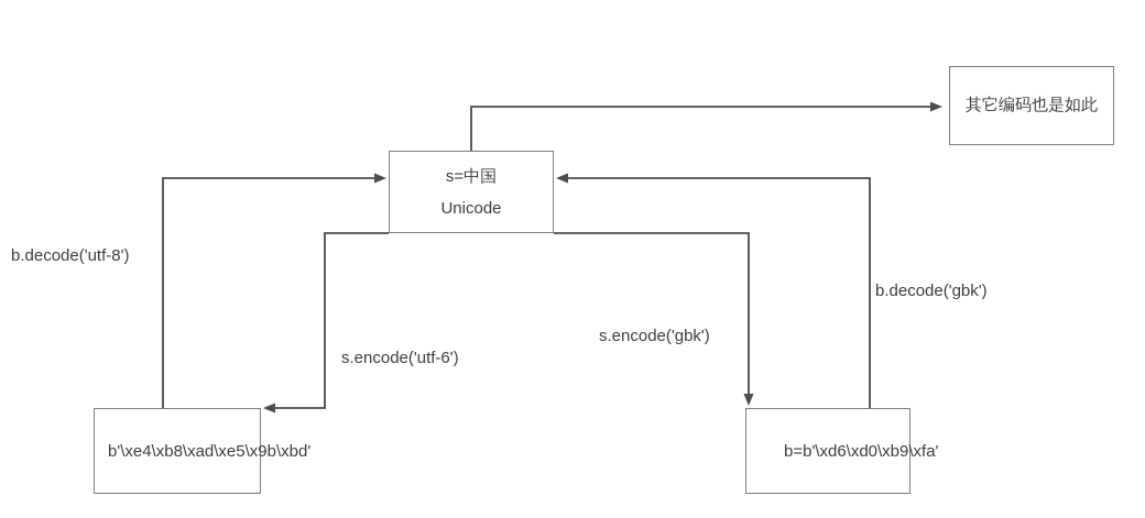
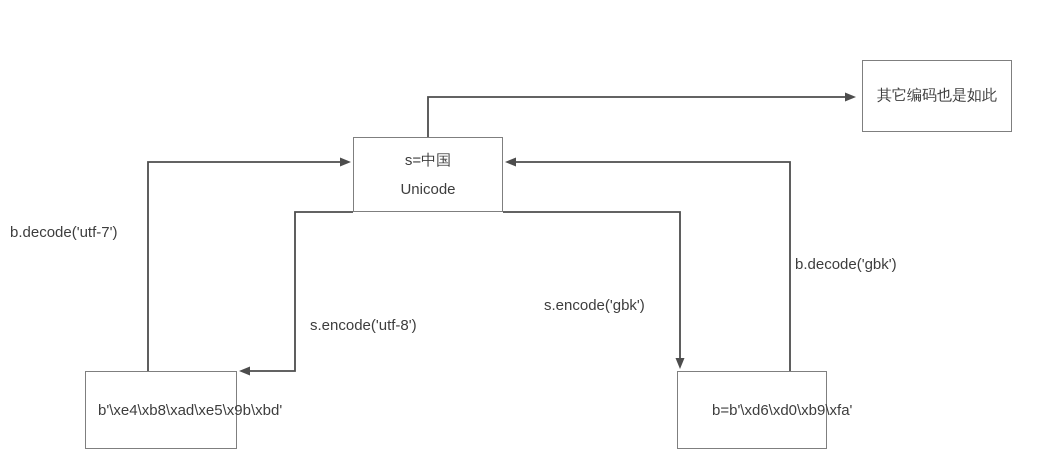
  其它编码也是如此
  s=中国
  Unicode
  b'\xe4\xb8\xad\xe5\x9b\xbd'
  b=b'\xd6\xd0\xb9\xfa'
- b.decode('utf-8')
+ b.decode('utf-7')
- s.encode('utf-6')
+ s.encode('utf-8')
  s.encode('gbk')
  b.decode('gbk')
